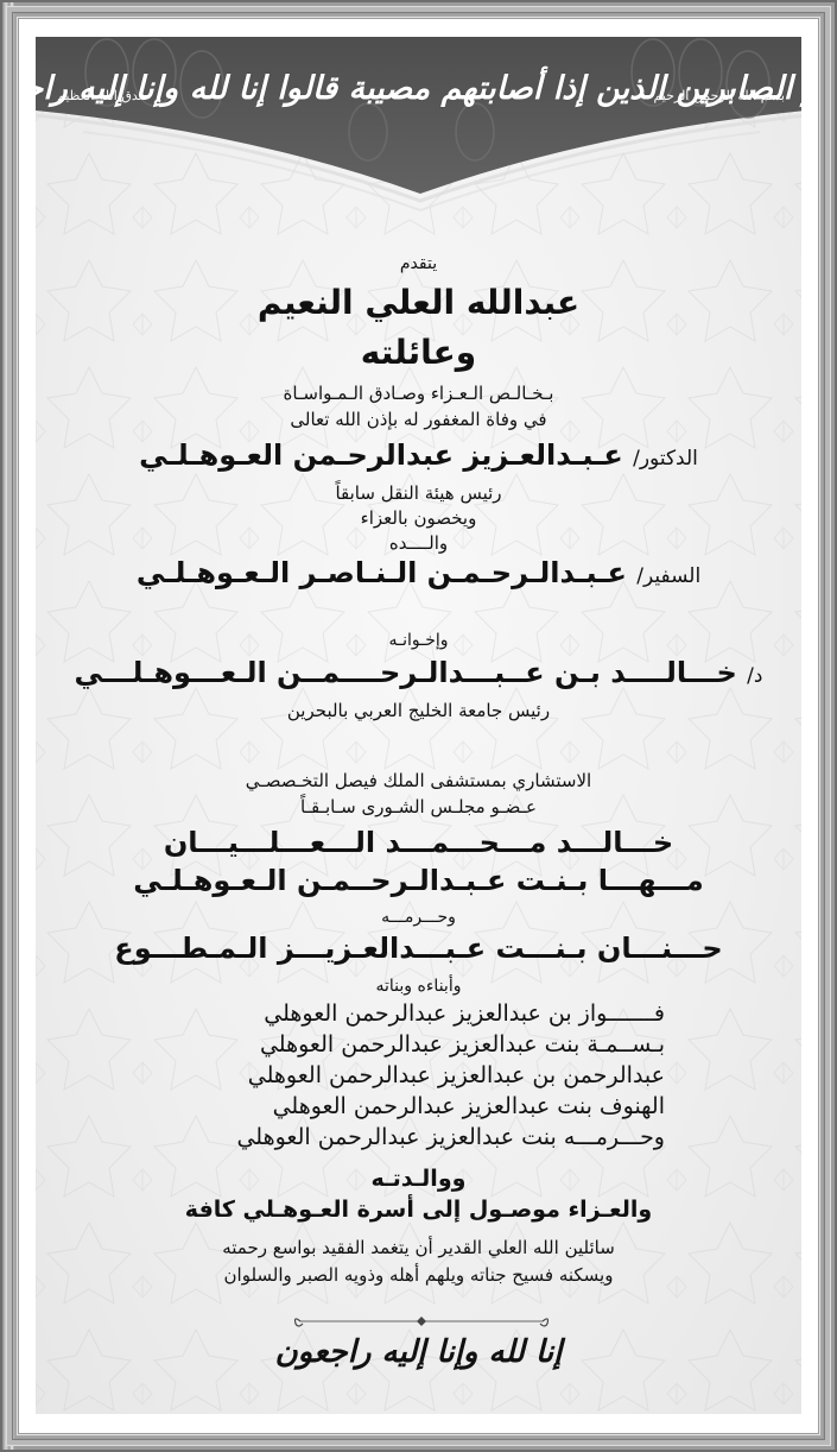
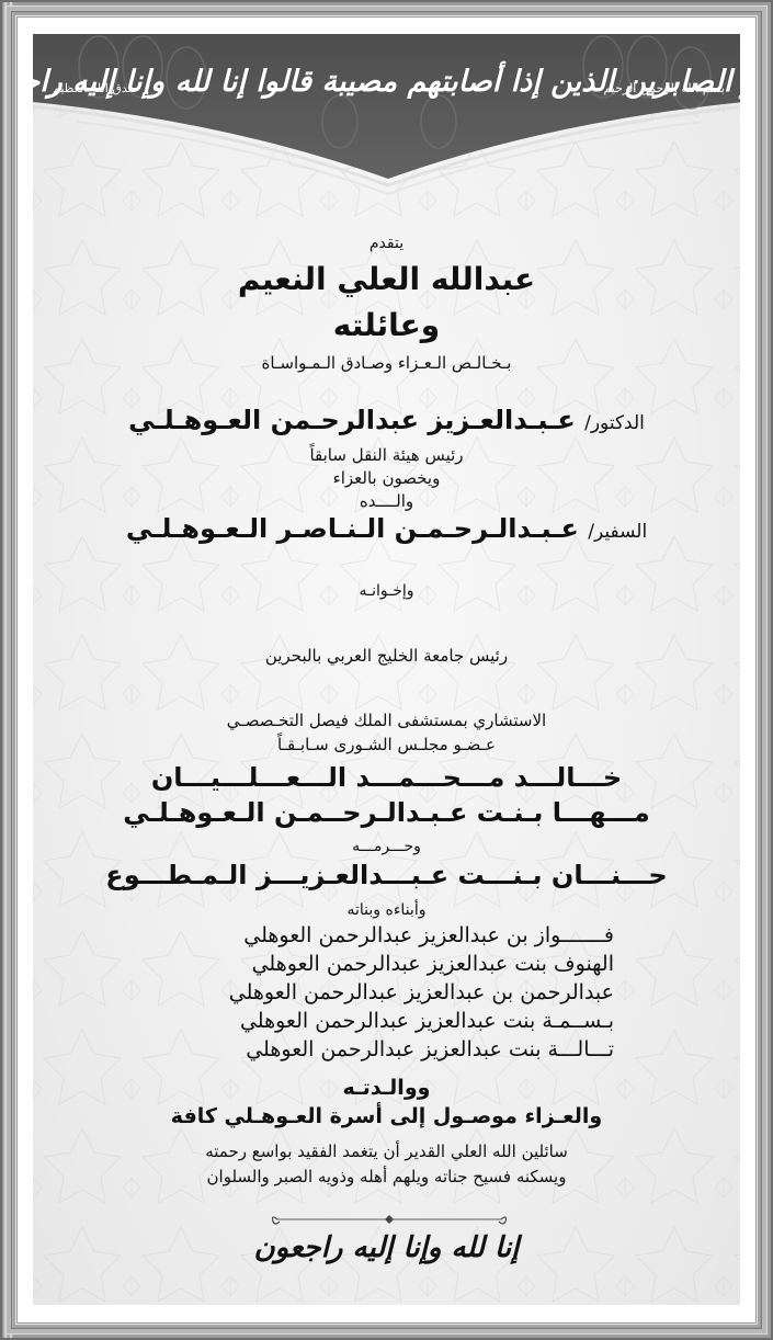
  الصابرين الذين إذا أصابتهم مصيبة قالوا إنا لله وإنا إليه را
  بسم الله الرحمن الرحيم
  صدق الله العظيم
  يتقدم
  عبدالله العلي النعيم
  وعائلته
  بـخـالـص الـعـزاء وصـادق الـمـواسـاة
- في وفاة المغفور له بإذن الله تعالى
  الدكتور/ عـبـدالعـزيز عبدالرحـمن العـوهـلـي
  رئيس هيئة النقل سابقاً
  ويخصون بالعزاء
  والــــده
  السفير/ عـبـدالـرحـمـن الـنـاصـر الـعـوهـلـي
  وإخـوانـه
- د/ خـــالــــد بـن عــبـــدالـرحــــمــن الـعـــوهـلـــي
  رئيس جامعة الخليج العربي بالبحرين
  الاستشاري بمستشفى الملك فيصل التخـصصـي
  عـضـو مجلـس الشـورى سـابـقـاً
  خـــالـــد مـــحـــمـــد الـــعـــلـــيـــان
  مـــهـــا بـنـت عـبـدالـرحــمـن الـعـوهـلـي
  وحـــرمـــه
  حـــنـــان بـنـــت عـبـــدالعـزيـــز الـمـطـــوع
  وأبناءه وبناته
  فـــــــواز بن عبدالعزيز عبدالرحمن العوهلي
- بـســمـة بنت عبدالعزيز عبدالرحمن العوهلي
+ الهنوف بنت عبدالعزيز عبدالرحمن العوهلي
  عبدالرحمن بن عبدالعزيز عبدالرحمن العوهلي
- الهنوف بنت عبدالعزيز عبدالرحمن العوهلي
+ بـســمـة بنت عبدالعزيز عبدالرحمن العوهلي
- وحـــرمـــه بنت عبدالعزيز عبدالرحمن العوهلي
+ تـــالـــة بنت عبدالعزيز عبدالرحمن العوهلي
  ووالـدتـه
  والعـزاء موصـول إلى أسرة العـوهـلي كافة
  سائلين الله العلي القدير أن يتغمد الفقيد بواسع رحمته
  ويسكنه فسيح جناته ويلهم أهله وذويه الصبر والسلوان
  إنا لله وإنا إليه راجعون
